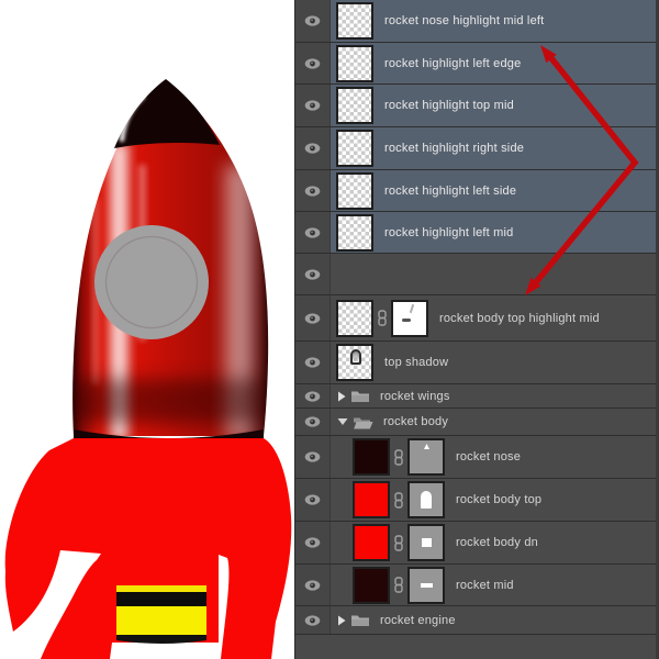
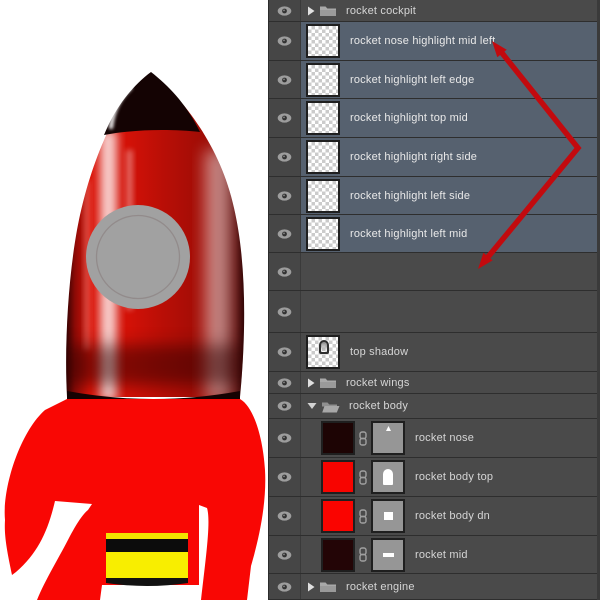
+ rocket cockpit
  rocket nose highlight mid left
  rocket highlight left edge
  rocket highlight top mid
  rocket highlight right side
  rocket highlight left side
  rocket highlight left mid
- rocket body top highlight mid
  top shadow
  rocket wings
  rocket body
  rocket nose
  rocket body top
  rocket body dn
  rocket mid
  rocket engine
